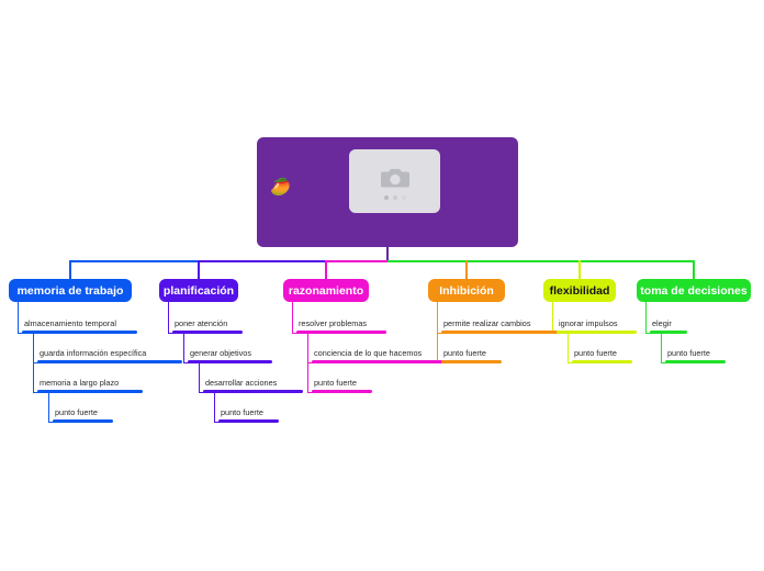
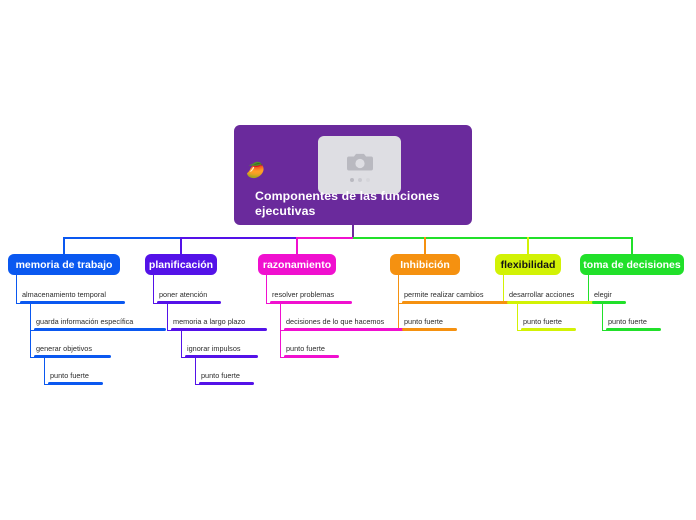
  🥭
+ Componentes de las funciones ejecutivas
  memoria de trabajo
  almacenamiento temporal
  guarda información específica
- memoria a largo plazo
+ generar objetivos
  punto fuerte
  planificación
  poner atención
- generar objetivos
+ memoria a largo plazo
- desarrollar acciones
+ ignorar impulsos
  punto fuerte
  razonamiento
  resolver problemas
- conciencia de lo que hacemos
+ decisiones de lo que hacemos
  punto fuerte
  Inhibición
  permite realizar cambios
  punto fuerte
  flexibilidad
- ignorar impulsos
+ desarrollar acciones
  punto fuerte
  toma de decisiones
  elegir
  punto fuerte
